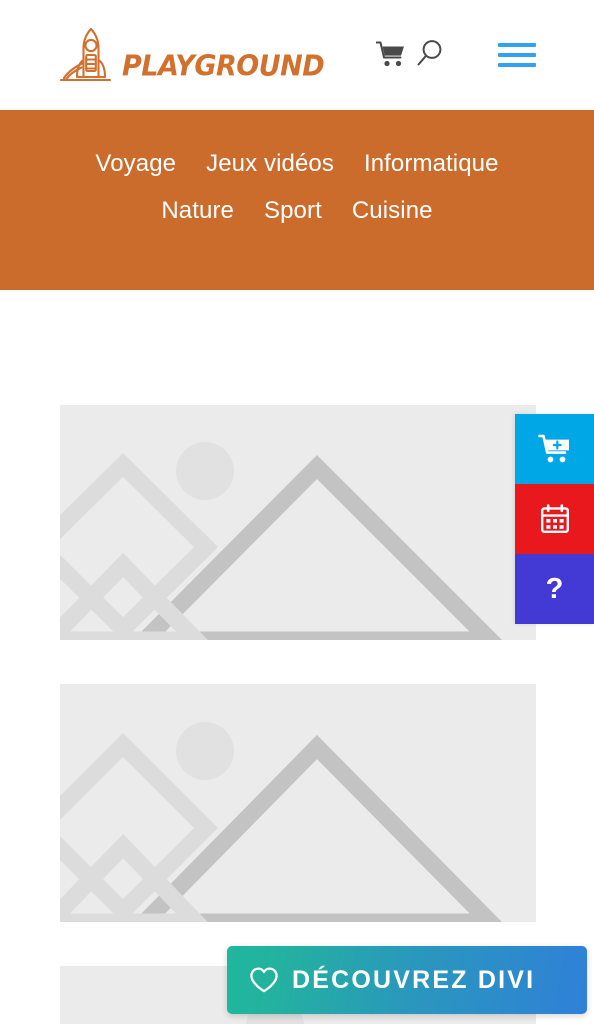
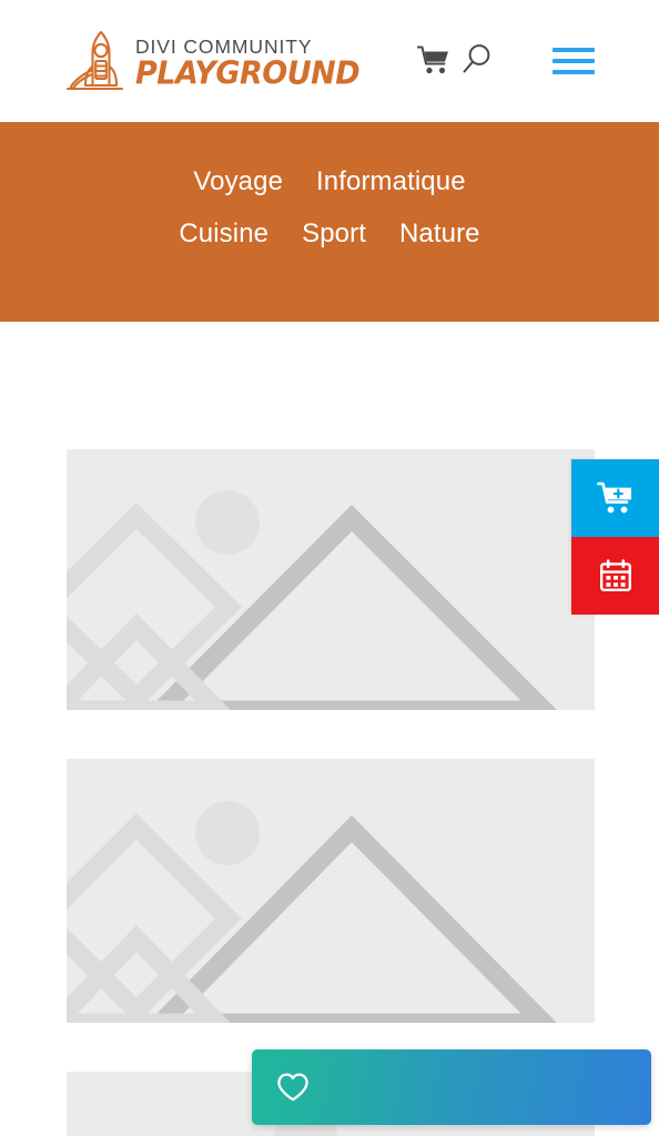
+ DIVI COMMUNITY
  PLAYGROUND
  Voyage
- Jeux vidéos
  Informatique
- Nature
+ Cuisine
  Sport
- Cuisine
+ Nature
- ?
- DÉCOUVREZ DIVI
